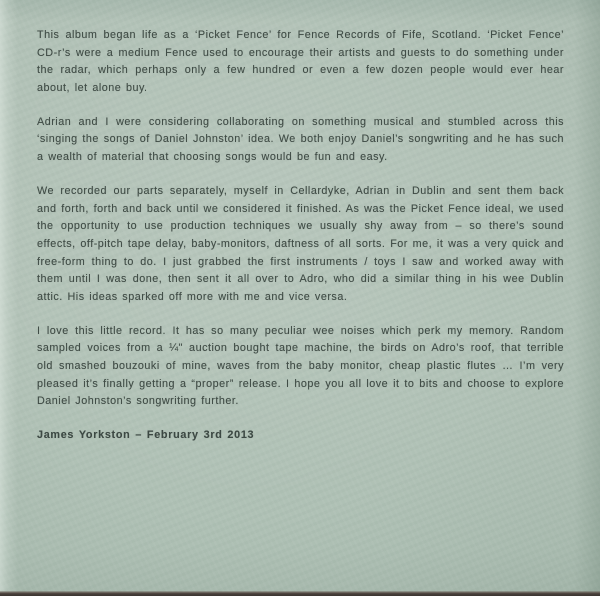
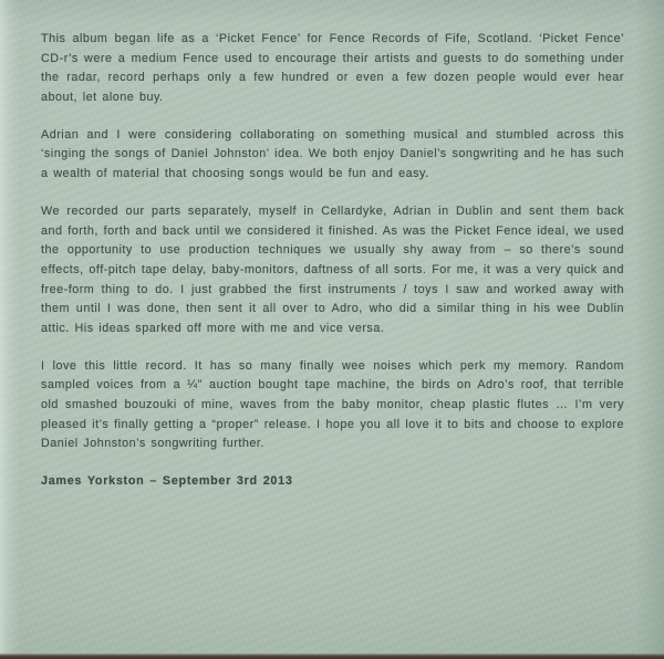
- This album began life as a ‘Picket Fence’ for Fence Records of Fife, Scotland. ‘Picket Fence’ CD-r’s were a medium Fence used to encourage their artists and guests to do something under the radar, which perhaps only a few hundred or even a few dozen people would ever hear about, let alone buy.
+ This album began life as a ‘Picket Fence’ for Fence Records of Fife, Scotland. ‘Picket Fence’ CD-r’s were a medium Fence used to encourage their artists and guests to do something under the radar, record perhaps only a few hundred or even a few dozen people would ever hear about, let alone buy.
  Adrian and I were considering collaborating on something musical and stumbled across this ‘singing the songs of Daniel Johnston’ idea. We both enjoy Daniel’s songwriting and he has such a wealth of material that choosing songs would be fun and easy.
  We recorded our parts separately, myself in Cellardyke, Adrian in Dublin and sent them back and forth, forth and back until we considered it finished. As was the Picket Fence ideal, we used the opportunity to use production techniques we usually shy away from – so there’s sound effects, off-pitch tape delay, baby-monitors, daftness of all sorts. For me, it was a very quick and free-form thing to do. I just grabbed the first instruments / toys I saw and worked away with them until I was done, then sent it all over to Adro, who did a similar thing in his wee Dublin attic. His ideas sparked off more with me and vice versa.
- I love this little record. It has so many peculiar wee noises which perk my memory. Random sampled voices from a ¼" auction bought tape machine, the birds on Adro’s roof, that terrible old smashed bouzouki of mine, waves from the baby monitor, cheap plastic flutes … I’m very pleased it’s finally getting a “proper” release. I hope you all love it to bits and choose to explore Daniel Johnston’s songwriting further.
+ I love this little record. It has so many finally wee noises which perk my memory. Random sampled voices from a ¼" auction bought tape machine, the birds on Adro’s roof, that terrible old smashed bouzouki of mine, waves from the baby monitor, cheap plastic flutes … I’m very pleased it’s finally getting a “proper” release. I hope you all love it to bits and choose to explore Daniel Johnston’s songwriting further.
- James Yorkston – February 3rd 2013
+ James Yorkston – September 3rd 2013
